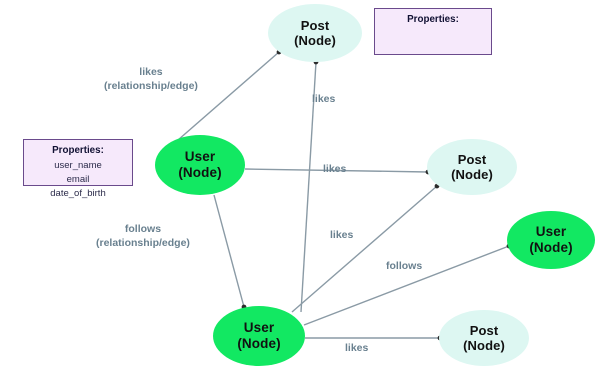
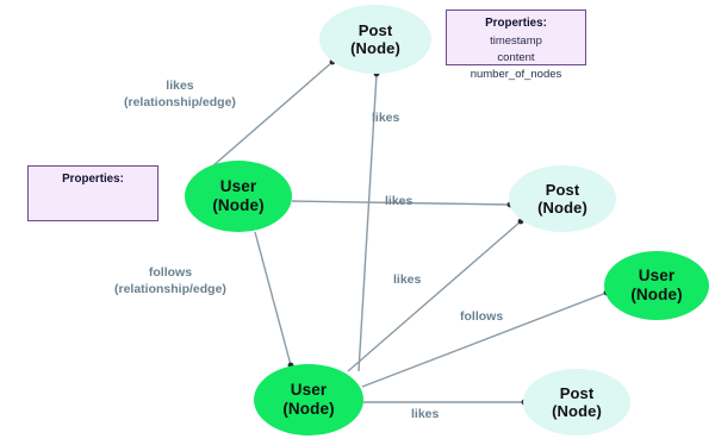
  Post
  (Node)
  User
  (Node)
  Post
  (Node)
  User
  (Node)
  User
  (Node)
  Post
  (Node)
  Properties:
+ timestamp
+ content
+ number_of_nodes
  Properties:
- user_name
- email
- date_of_birth
  likes
  (relationship/edge)
  likes
  likes
  follows
  (relationship/edge)
  likes
  follows
  likes
